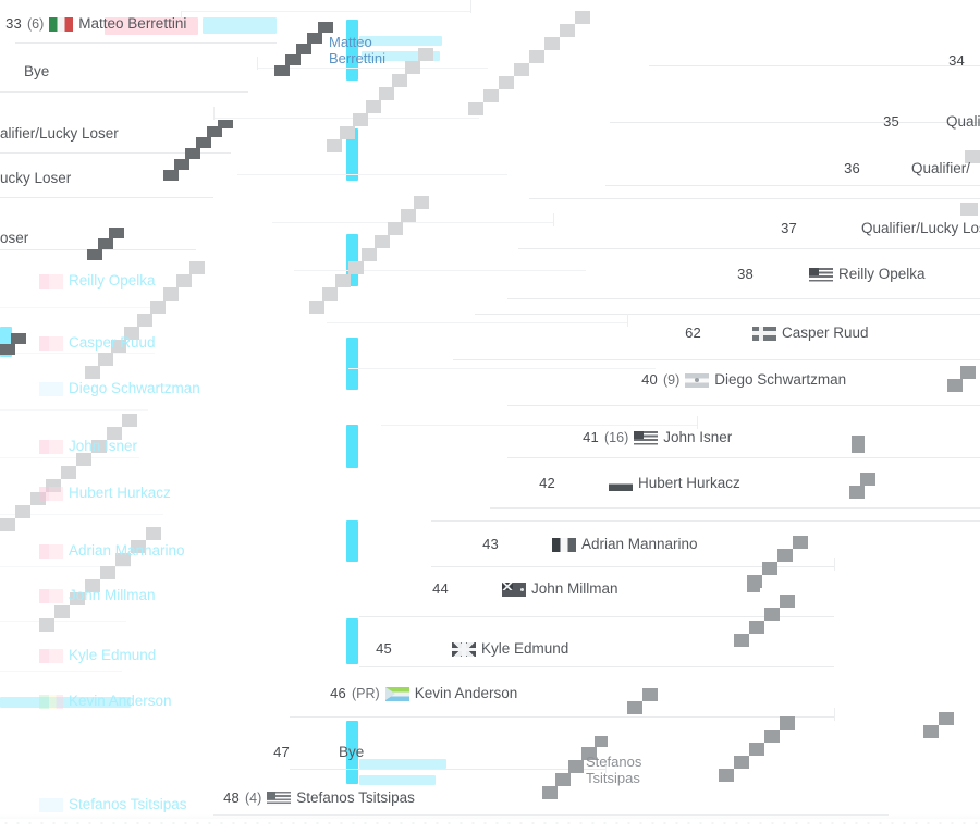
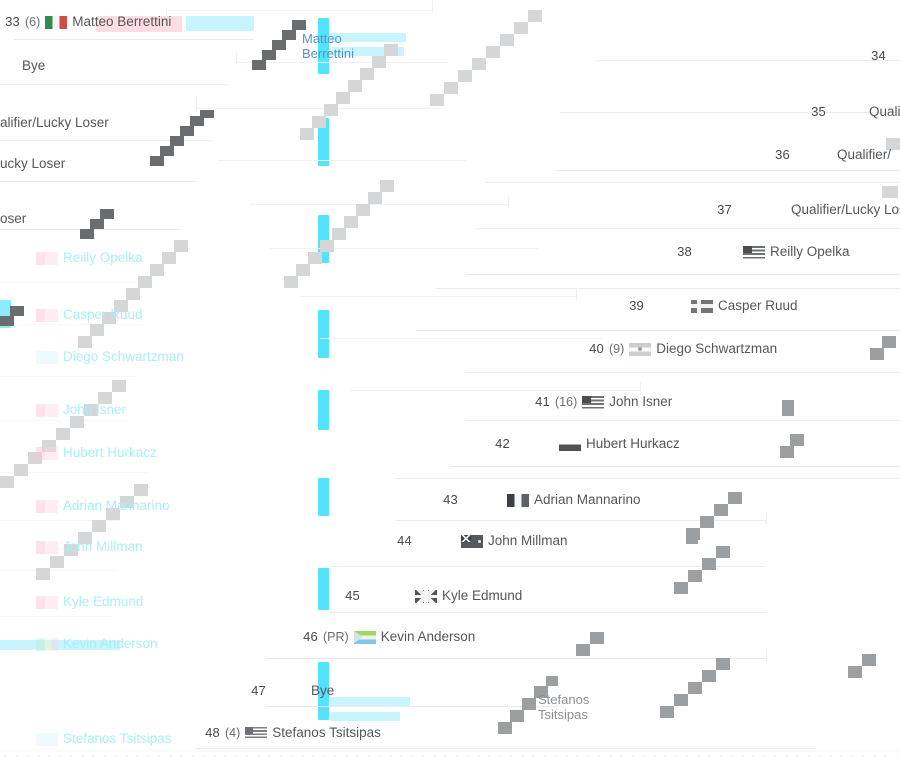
  33
  (6)
  Matteo Berrettini
  Bye
  alifier/Lucky Loser
  ucky Loser
  oser
  Reilly Opelka
  Casper Ruud
  Diego Schwartzman
  John Isner
  Hubert Hurkacz
  Adrian Mannarino
  John Millman
  Kyle Edmund
  Kevin Anderson
  Stefanos Tsitsipas
  34
  35
  36
  Qualifier/
  37
  Qualifier/Lucky Lo
  38
  Reilly Opelka
- 62
+ 39
  Casper Ruud
  40
  (9)
  Diego Schwartzman
  41
  (16)
  John Isner
  42
  Hubert Hurkacz
  43
  Adrian Mannarino
  44
  John Millman
  45
  Kyle Edmund
  46
  (PR)
  Kevin Anderson
  47
  Bye
  48
  (4)
  Stefanos Tsitsipas
  Matteo
  Berrettini
  Stefanos
  Tsitsipas
